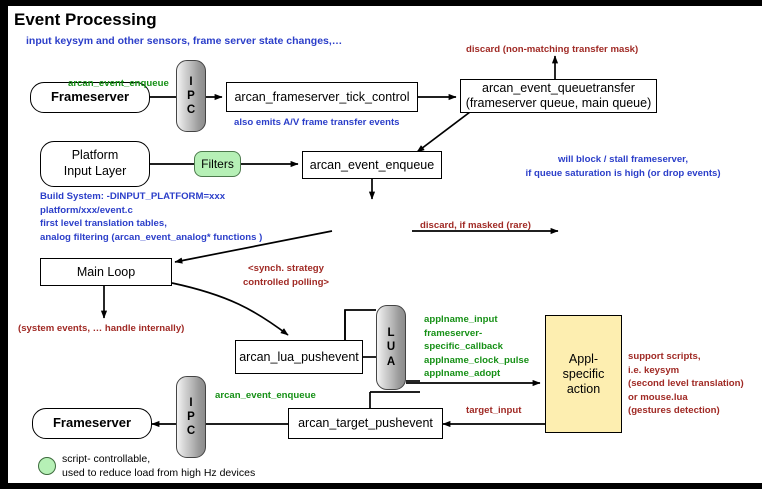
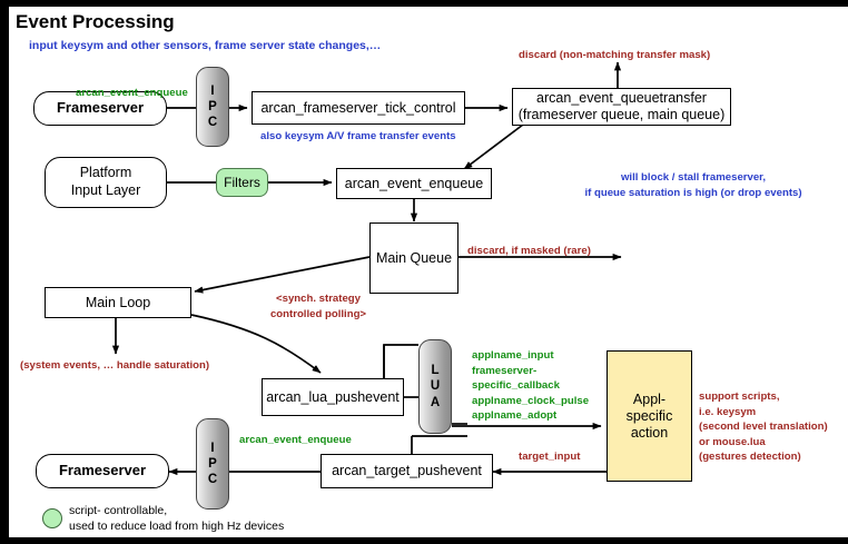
  Frameserver
  I
  P
  C
  arcan_frameserver_tick_control
  arcan_event_queuetransfer
  (frameserver queue, main queue)
  Platform
  Input Layer
  Filters
  arcan_event_enqueue
+ Main Queue
  Main Loop
  arcan_lua_pushevent
  L
  U
  A
  Appl-
  specific
  action
  arcan_target_pushevent
  I
  P
  C
  Frameserver
  Event Processing
  input keysym and other sensors, frame server state changes,…
  arcan_event_enqueue
- also emits A/V frame transfer events
+ also keysym A/V frame transfer events
  discard (non-matching transfer mask)
  will block / stall frameserver,
  if queue saturation is high (or drop events)
- Build System: -DINPUT_PLATFORM=xxx
- platform/xxx/event.c
- first level translation tables,
- analog filtering (arcan_event_analog* functions )
  discard, if masked (rare)
  <synch. strategy
  controlled polling>
- (system events, … handle internally)
+ (system events, … handle saturation)
  applname_input
  frameserver-
  specific_callback
  applname_clock_pulse
  applname_adopt
  support scripts,
  i.e. keysym
  (second level translation)
  or mouse.lua
  (gestures detection)
  target_input
  arcan_event_enqueue
  script- controllable,
  used to reduce load from high Hz devices
